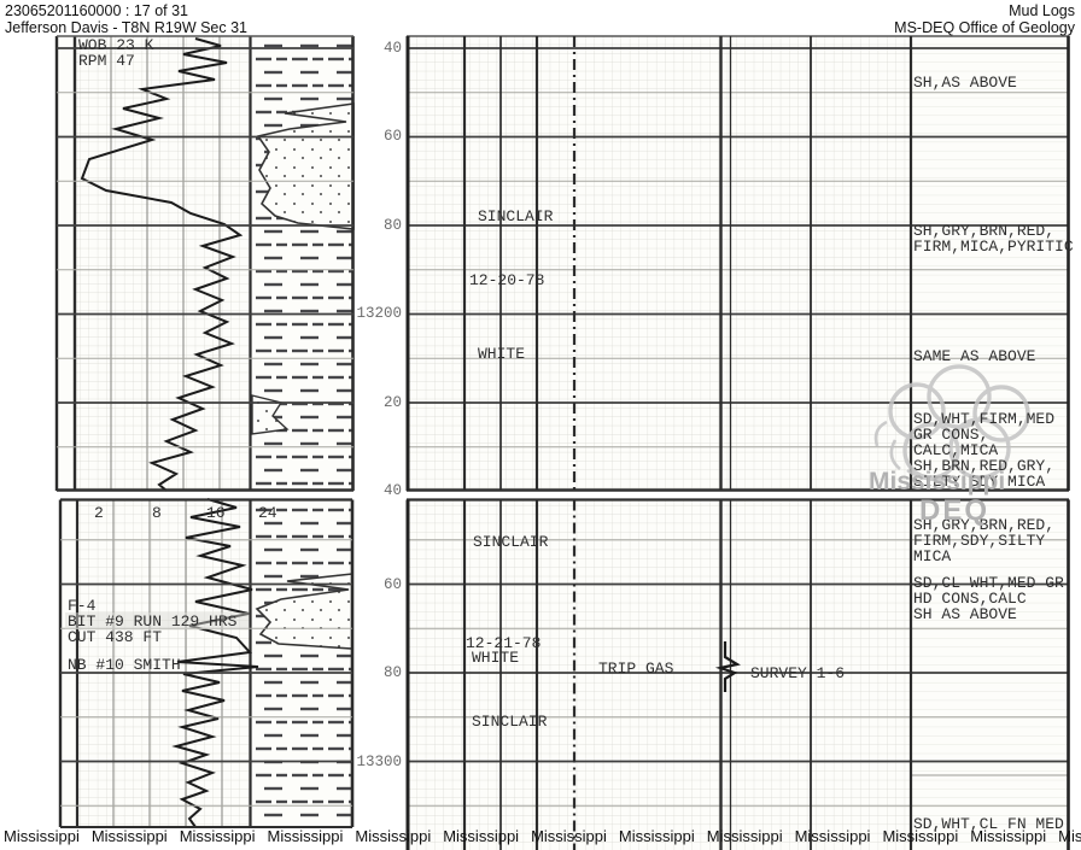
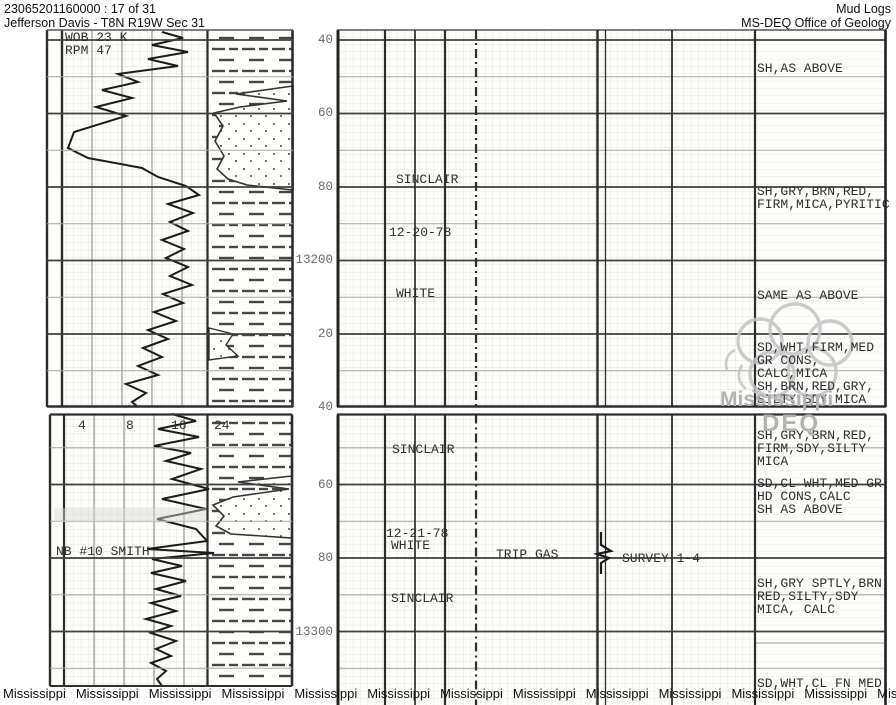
  23065201160000 : 17 of 31
  Jefferson Davis - T8N R19W Sec 31
  Mud Logs
  MS-DEQ Office of Geology
  WOB 23 K
  RPM 47
- 2
+ 4
  8
  16
  24
- F-4
- BIT #9 RUN 129 HRS
- CUT 438 FT
  NB #10 SMITH
  40
  60
  80
  13200
  20
  40
  60
  80
  13300
  SINCLAIR
  12-20-78
  WHITE
  SINCLAIR
  12-21-78
  WHITE
  SINCLAIR
  TRIP GAS
- SURVEY 1-6
+ SURVEY 1-4
  SH,AS ABOVE
  SH,GRY,BRN,RED,
  FIRM,MICA,PYRITIC
  SAME AS ABOVE
  SD,WHT,FIRM,MED
  GR CONS, CALC,MICA
  SH,BRN,RED,GRY,
  SILTY,SDY,MICA
  SH,GRY,BRN,RED,
  FIRM,SDY,SILTY
  MICA
  SD,CL WHT,MED GR
  HD CONS,CALC
  SH AS ABOVE
+ SH,GRY SPTLY,BRN
+ RED,SILTY,SDY
+ MICA, CALC
  SD,WHT,CL FN MED
  Mississippi
  DEQ
  Mississippi
  Mississippi
  Mississippi
  Mississippi
  Mississippi
  Mississippi
  Mississippi
  Mississippi
  Mississippi
  Mississippi
  Mississippi
  Mississippi
